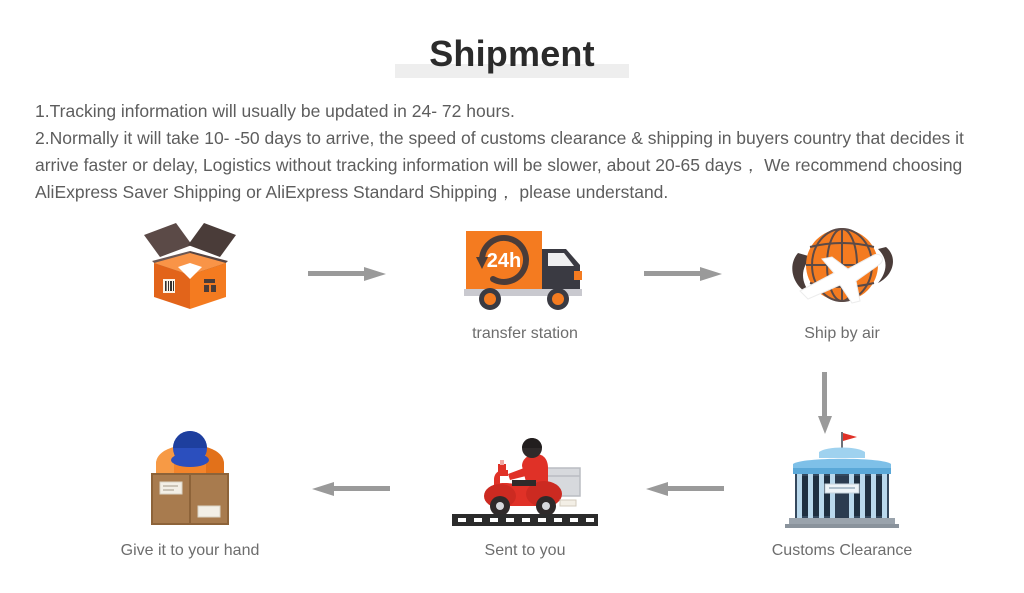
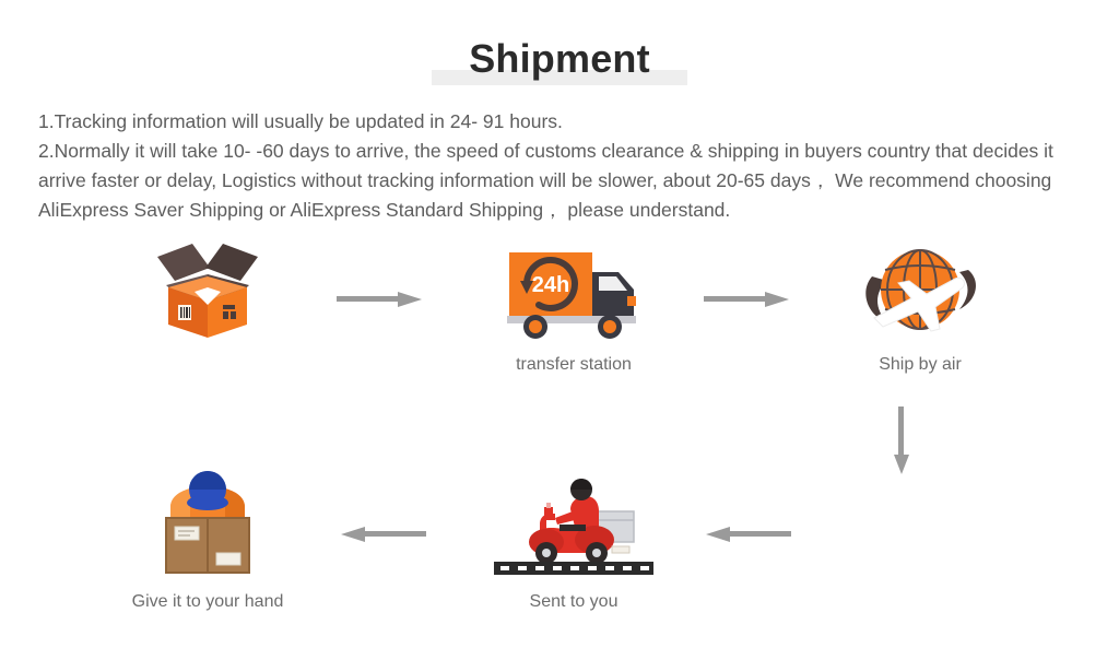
  Shipment
- 1.Tracking information will usually be updated in 24- 72 hours.
+ 1.Tracking information will usually be updated in 24- 91 hours.
- 2.Normally it will take 10- -50 days to arrive, the speed of customs clearance & shipping in buyers country that decides it arrive faster or delay, Logistics without tracking information will be slower, about 20-65 days， We recommend choosing AliExpress Saver Shipping or AliExpress Standard Shipping， please understand.
+ 2.Normally it will take 10- -60 days to arrive, the speed of customs clearance & shipping in buyers country that decides it arrive faster or delay, Logistics without tracking information will be slower, about 20-65 days， We recommend choosing AliExpress Saver Shipping or AliExpress Standard Shipping， please understand.
  24h
  transfer station
  Ship by air
  Give it to your hand
  Sent to you
- Customs Clearance
